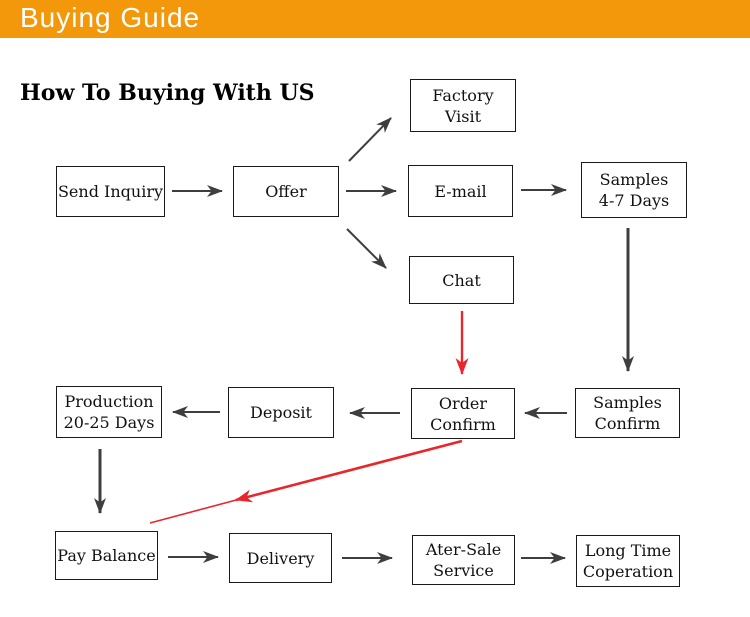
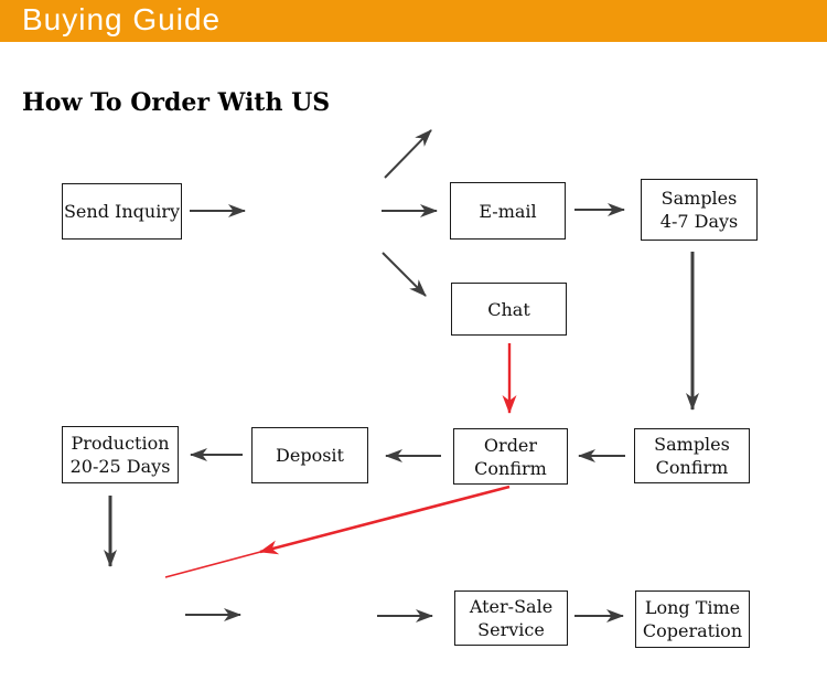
  Buying Guide
- How To Buying With US
+ How To Order With US
  Send Inquiry
- Offer
- Factory
- Visit
  E-mail
  Samples
  4-7 Days
  Chat
  Samples
  Confirm
  Order
  Confirm
  Deposit
  Production
  20-25 Days
- Pay Balance
- Delivery
  Ater-Sale
  Service
  Long Time
  Coperation
